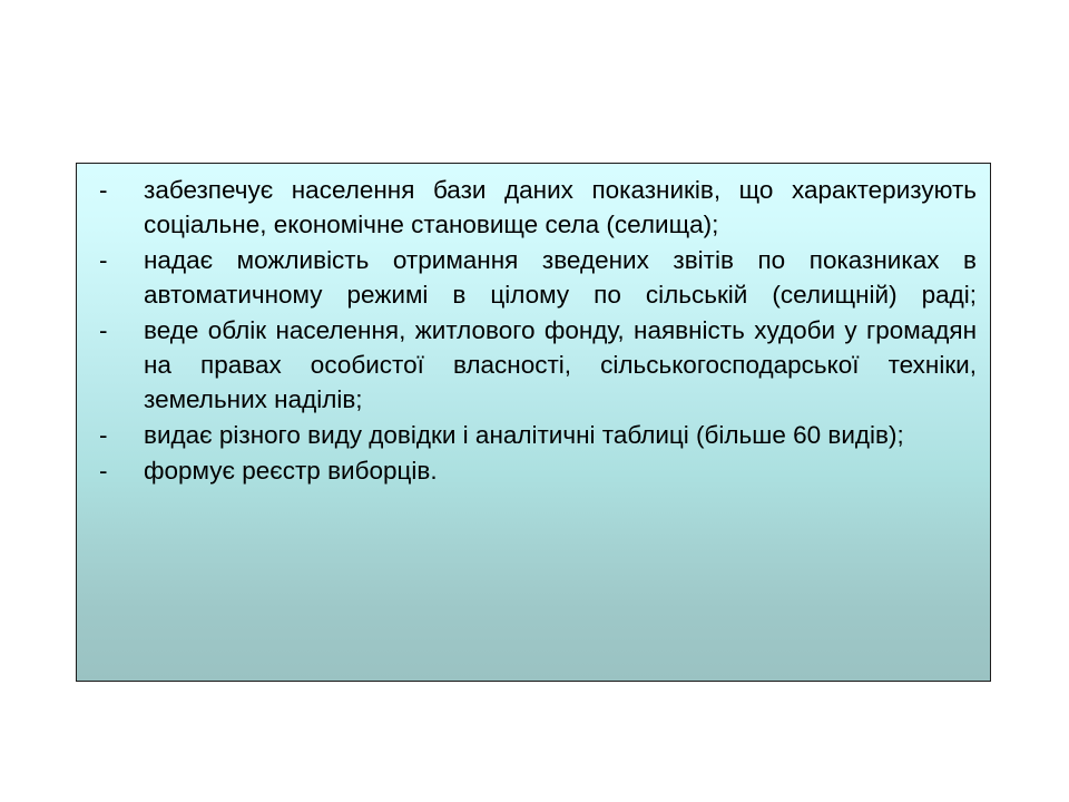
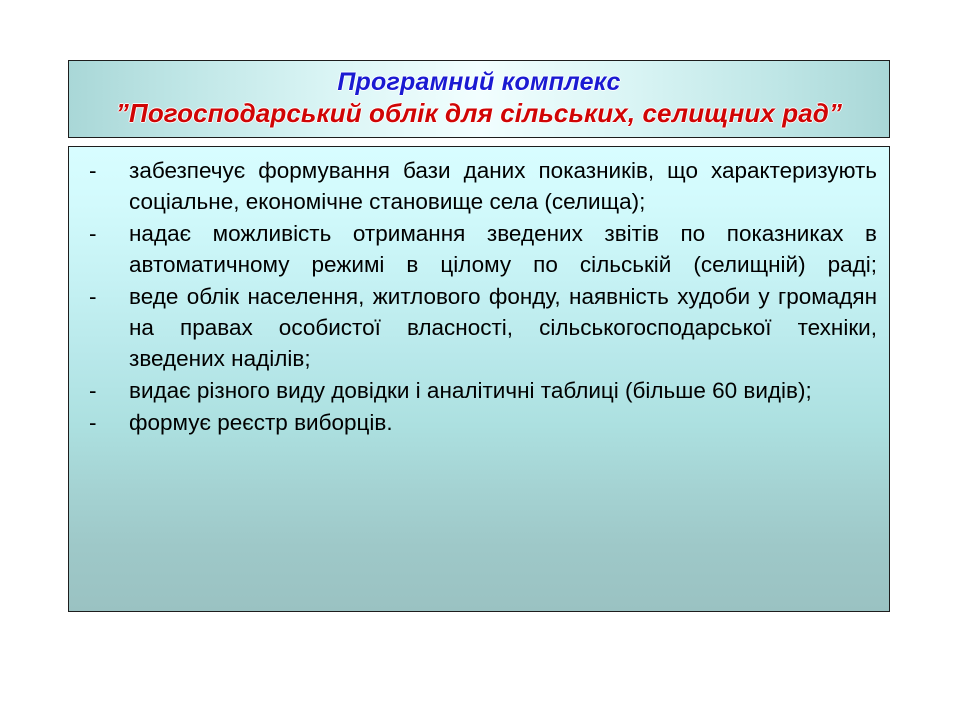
+ Програмний комплекс
+ ”Погосподарський облік для сільських, селищних рад”
  -
- забезпечує населення бази даних показників, що характеризують соціальне, економічне становище села (селища);
+ забезпечує формування бази даних показників, що характеризують соціальне, економічне становище села (селища);
  -
  надає можливість отримання зведених звітів по показниках в автоматичному режимі в цілому по сільській (селищній) раді;
  -
- веде облік населення, житлового фонду, наявність худоби у громадян на правах особистої власності, сільськогосподарської техніки, земельних наділів;
+ веде облік населення, житлового фонду, наявність худоби у громадян на правах особистої власності, сільськогосподарської техніки, зведених наділів;
  -
  видає різного виду довідки і аналітичні таблиці (більше 60 видів);
  -
  формує реєстр виборців.
